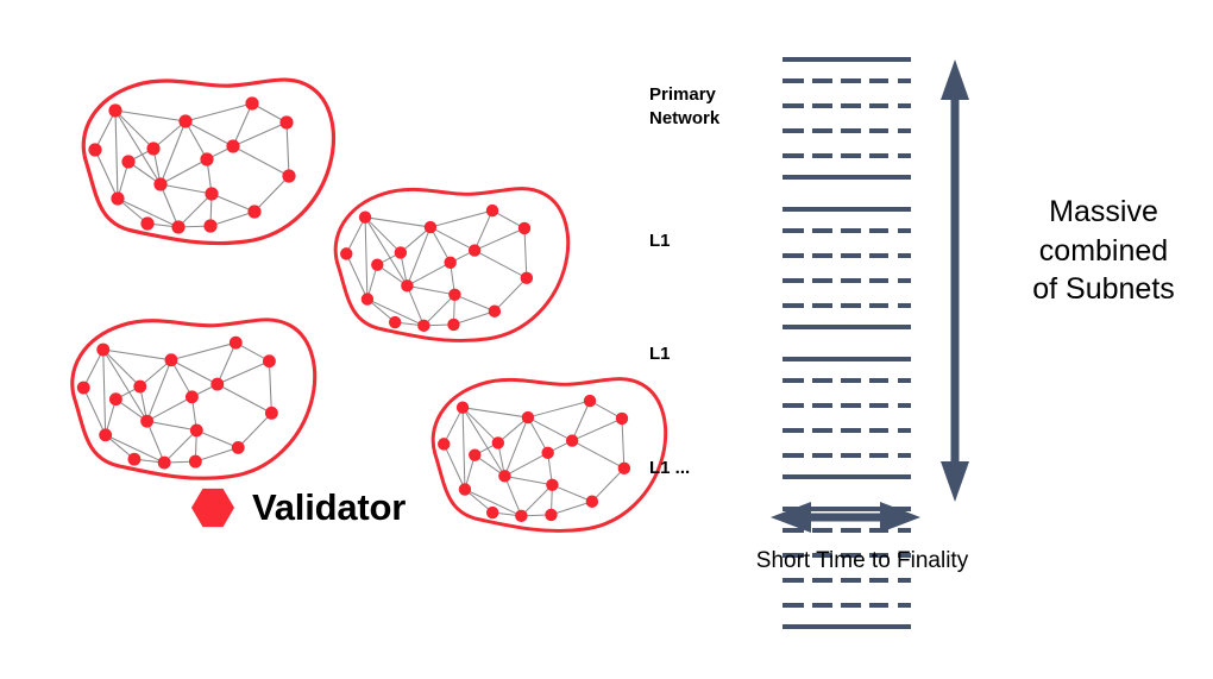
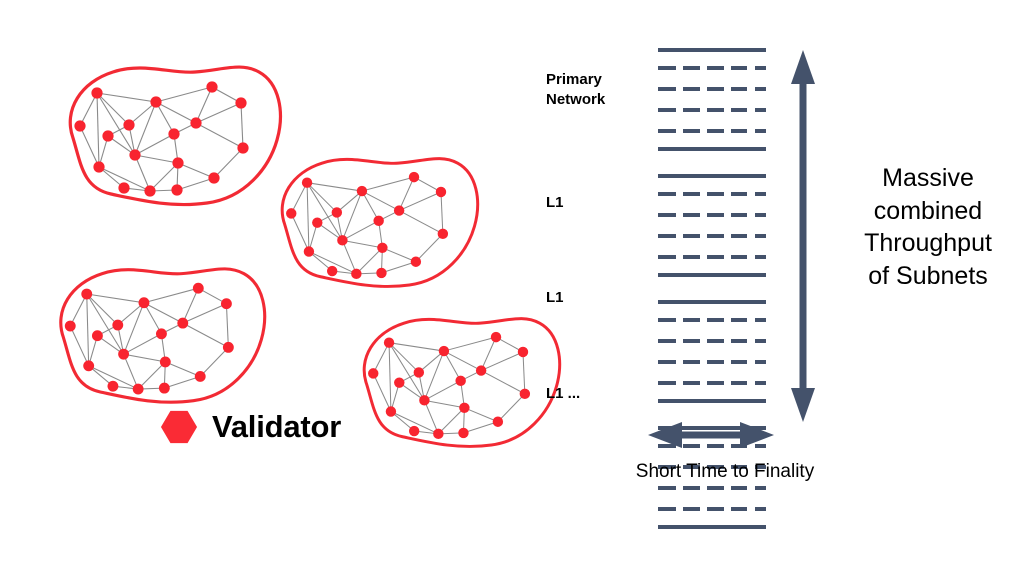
  Validator
  Primary
  Network
  L1
  L1
  L1 ...
  Massive
  combined
+ Throughput
  of Subnets
  Short Time to Finality
